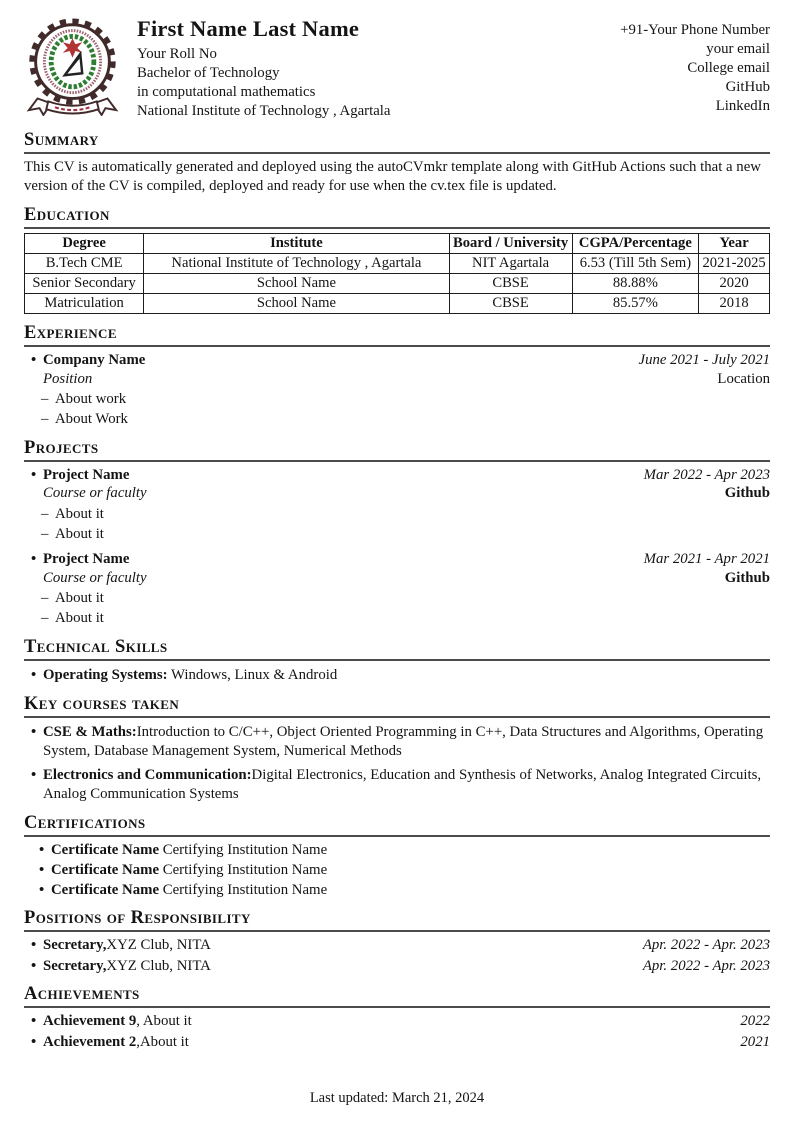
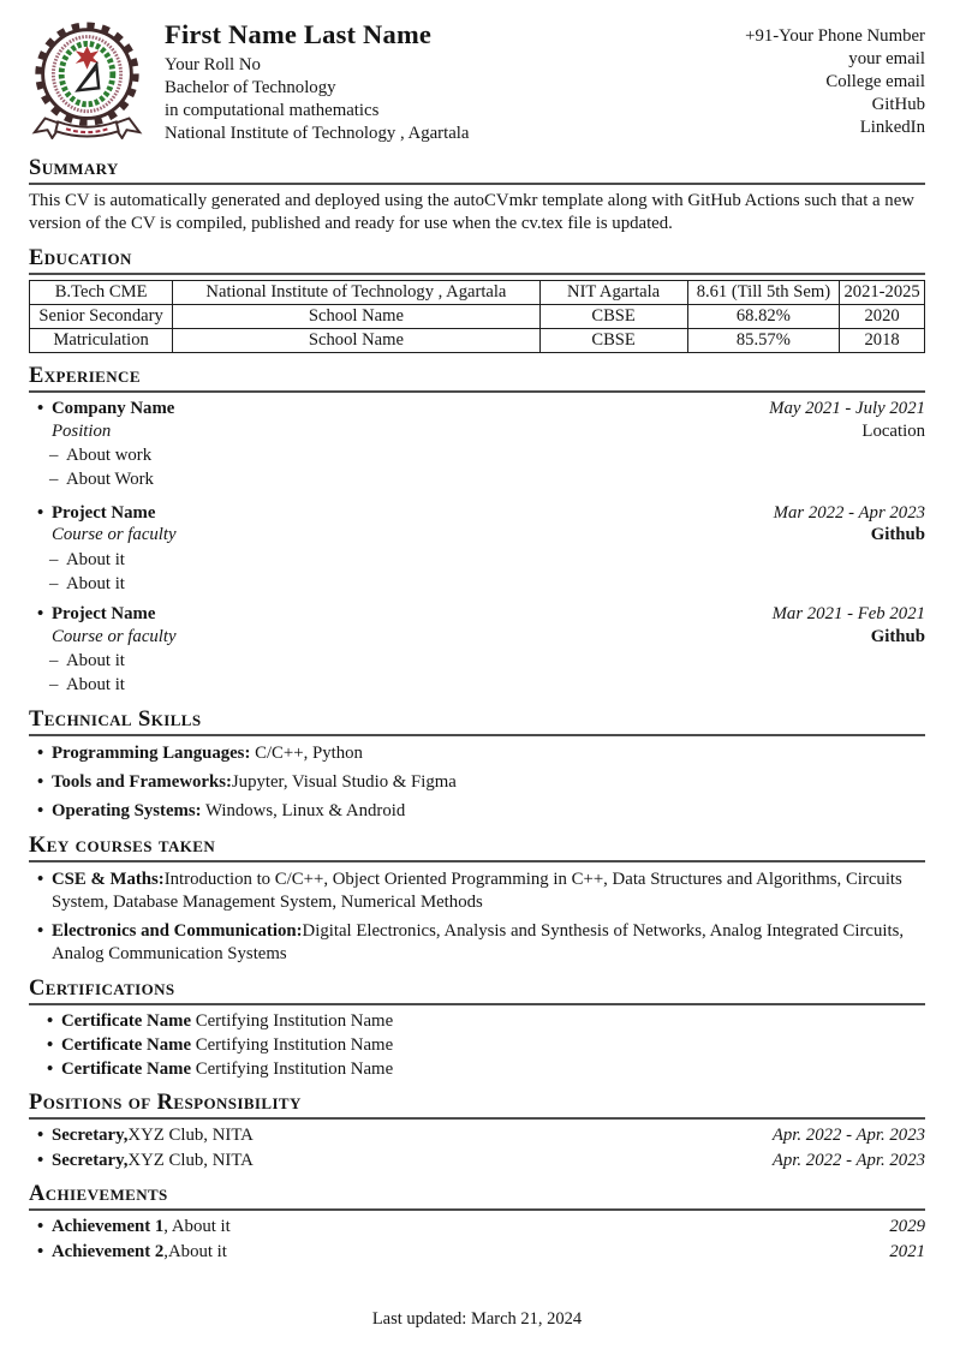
  First Name Last Name
  Your Roll No
  Bachelor of Technology
  in computational mathematics
  National Institute of Technology , Agartala
  +91-Your Phone Number
  your email
  College email
  GitHub
  LinkedIn
  Summary
- This CV is automatically generated and deployed using the autoCVmkr template along with GitHub Actions such that a new version of the CV is compiled, deployed and ready for use when the cv.tex file is updated.
+ This CV is automatically generated and deployed using the autoCVmkr template along with GitHub Actions such that a new version of the CV is compiled, published and ready for use when the cv.tex file is updated.
  Education
- Degree	Institute	Board / University	CGPA/Percentage	Year
- B.Tech CME	National Institute of Technology , Agartala	NIT Agartala	6.53 (Till 5th Sem)	2021-2025
+ B.Tech CME	National Institute of Technology , Agartala	NIT Agartala	8.61 (Till 5th Sem)	2021-2025
- Senior Secondary	School Name	CBSE	88.88%	2020
+ Senior Secondary	School Name	CBSE	68.82%	2020
  Matriculation	School Name	CBSE	85.57%	2018
  Experience
  Company Name
- June 2021 - July 2021
+ May 2021 - July 2021
  Position
  Location
  About work
  About Work
- Projects
  Project Name
  Mar 2022 - Apr 2023
  Course or faculty
  Github
  About it
  About it
  Project Name
- Mar 2021 - Apr 2021
+ Mar 2021 - Feb 2021
  Course or faculty
  Github
  About it
  About it
  Technical Skills
+ Programming Languages: C/C++, Python
+ Tools and Frameworks:Jupyter, Visual Studio & Figma
  Operating Systems: Windows, Linux & Android
  Key courses taken
- CSE & Maths:Introduction to C/C++, Object Oriented Programming in C++, Data Structures and Algorithms, Operating System, Database Management System, Numerical Methods
+ CSE & Maths:Introduction to C/C++, Object Oriented Programming in C++, Data Structures and Algorithms, Circuits System, Database Management System, Numerical Methods
- Electronics and Communication:Digital Electronics, Education and Synthesis of Networks, Analog Integrated Circuits, Analog Communication Systems
+ Electronics and Communication:Digital Electronics, Analysis and Synthesis of Networks, Analog Integrated Circuits, Analog Communication Systems
  Certifications
  Certificate Name Certifying Institution Name
  Certificate Name Certifying Institution Name
  Certificate Name Certifying Institution Name
  Positions of Responsibility
  Secretary,XYZ Club, NITA
  Apr. 2022 - Apr. 2023
  Secretary,XYZ Club, NITA
  Apr. 2022 - Apr. 2023
  Achievements
- Achievement 9, About it
+ Achievement 1, About it
- 2022
+ 2029
  Achievement 2,About it
  2021
  Last updated: March 21, 2024
